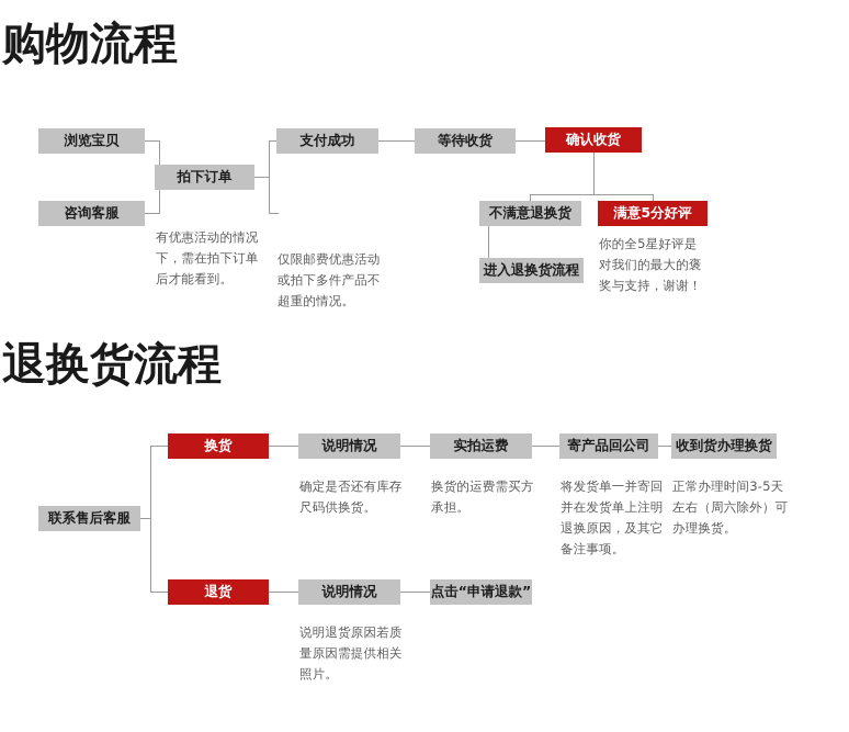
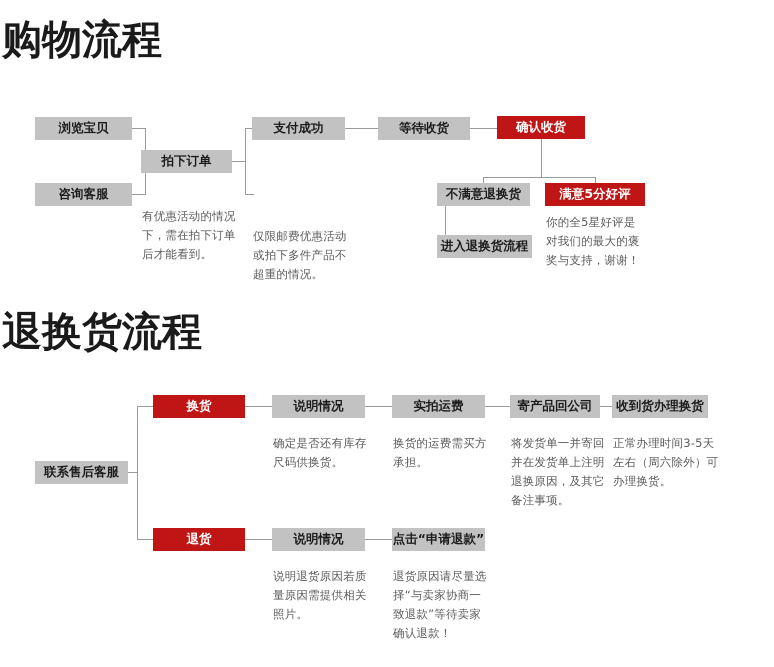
  购物流程
  浏览宝贝
  咨询客服
  拍下订单
  支付成功
  等待收货
  确认收货
  不满意退换货
  满意5分好评
  进入退换货流程
  有优惠活动的情况
  下，需在拍下订单
  后才能看到。
  仅限邮费优惠活动
  或拍下多件产品不
  超重的情况。
  你的全5星好评是
  对我们的最大的褒
  奖与支持，谢谢！
  退换货流程
  联系售后客服
  换货
  说明情况
  实拍运费
  寄产品回公司
  收到货办理换货
  退货
  说明情况
  点击“申请退款”
  确定是否还有库存
  尺码供换货。
  换货的运费需买方
  承担。
  将发货单一并寄回
  并在发货单上注明
  退换原因，及其它
  备注事项。
  正常办理时间3-5天
  左右（周六除外）可
  办理换货。
  说明退货原因若质
  量原因需提供相关
  照片。
+ 退货原因请尽量选
+ 择“与卖家协商一
+ 致退款”等待卖家
+ 确认退款！
